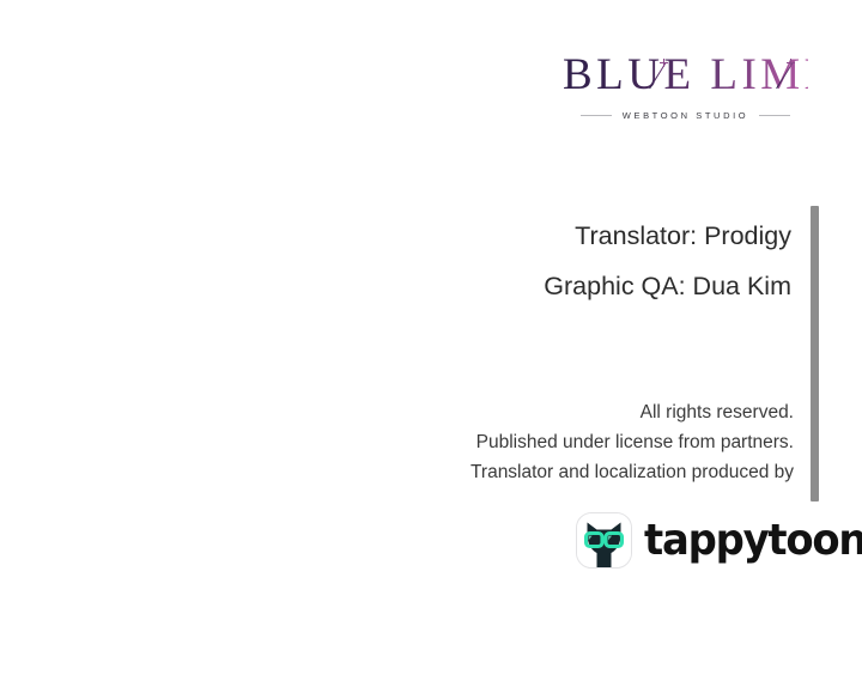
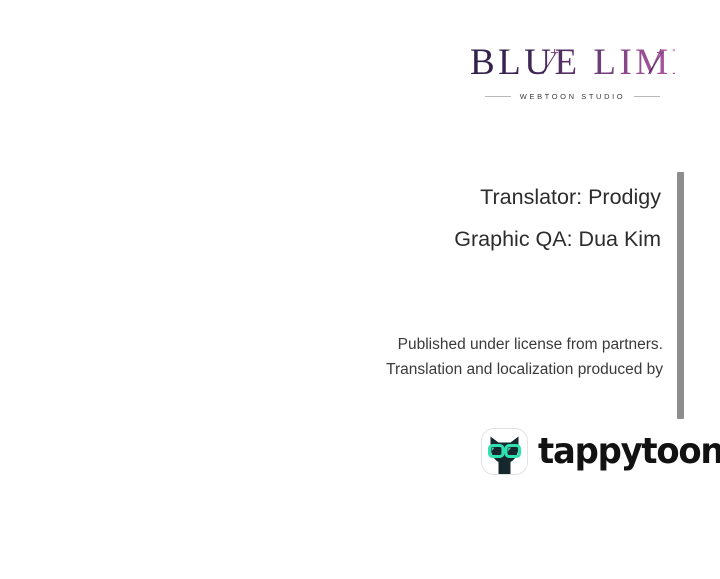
  BLUE LIME
  WEBTOON STUDIO
  Translator: Prodigy
  Graphic QA: Dua Kim
- All rights reserved.
  Published under license from partners.
- Translator and localization produced by
+ Translation and localization produced by
  tappytoon
